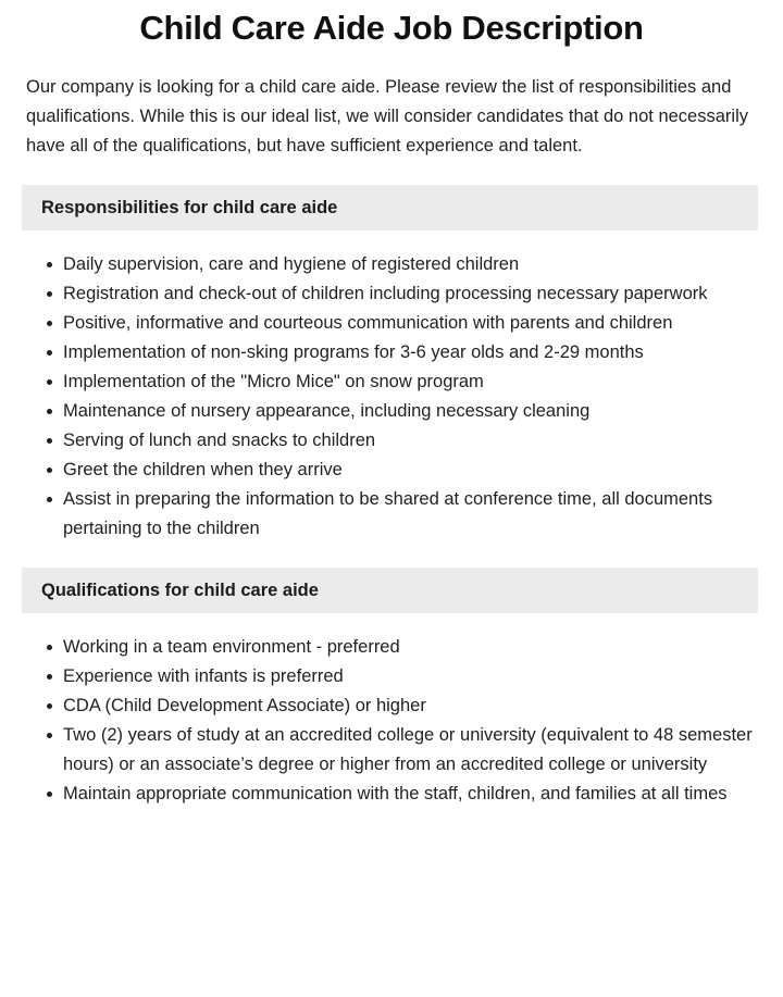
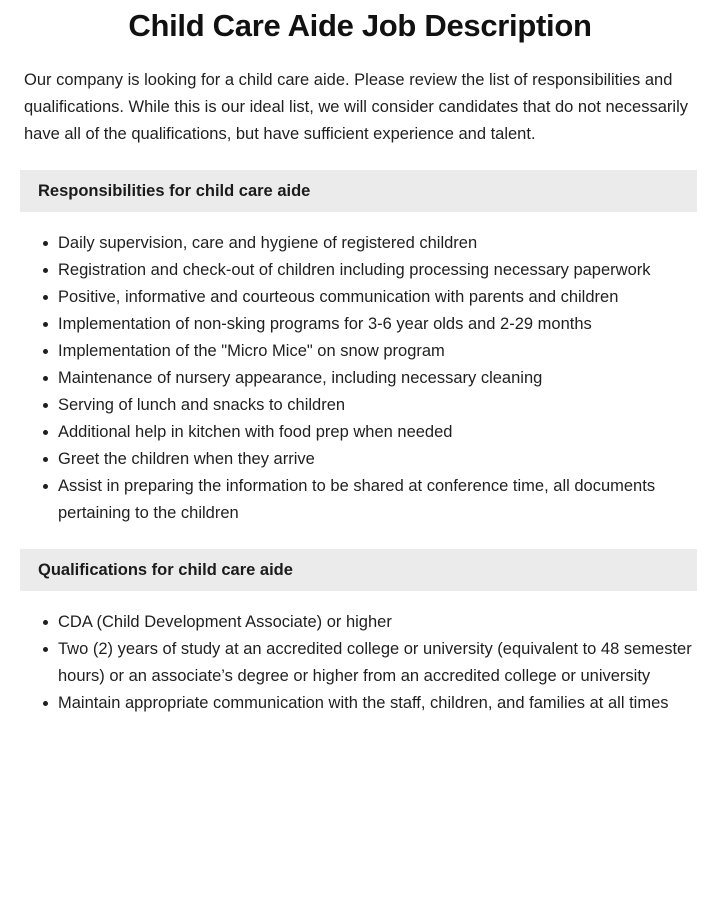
  Child Care Aide Job Description
  Our company is looking for a child care aide. Please review the list of responsibilities and qualifications. While this is our ideal list, we will consider candidates that do not necessarily have all of the qualifications, but have sufficient experience and talent.
  Responsibilities for child care aide
  Daily supervision, care and hygiene of registered children
  Registration and check-out of children including processing necessary paperwork
  Positive, informative and courteous communication with parents and children
  Implementation of non-sking programs for 3-6 year olds and 2-29 months
  Implementation of the "Micro Mice" on snow program
  Maintenance of nursery appearance, including necessary cleaning
  Serving of lunch and snacks to children
+ Additional help in kitchen with food prep when needed
  Greet the children when they arrive
  Assist in preparing the information to be shared at conference time, all documents pertaining to the children
  Qualifications for child care aide
- Working in a team environment - preferred
- Experience with infants is preferred
  CDA (Child Development Associate) or higher
  Two (2) years of study at an accredited college or university (equivalent to 48 semester hours) or an associate’s degree or higher from an accredited college or university
  Maintain appropriate communication with the staff, children, and families at all times
